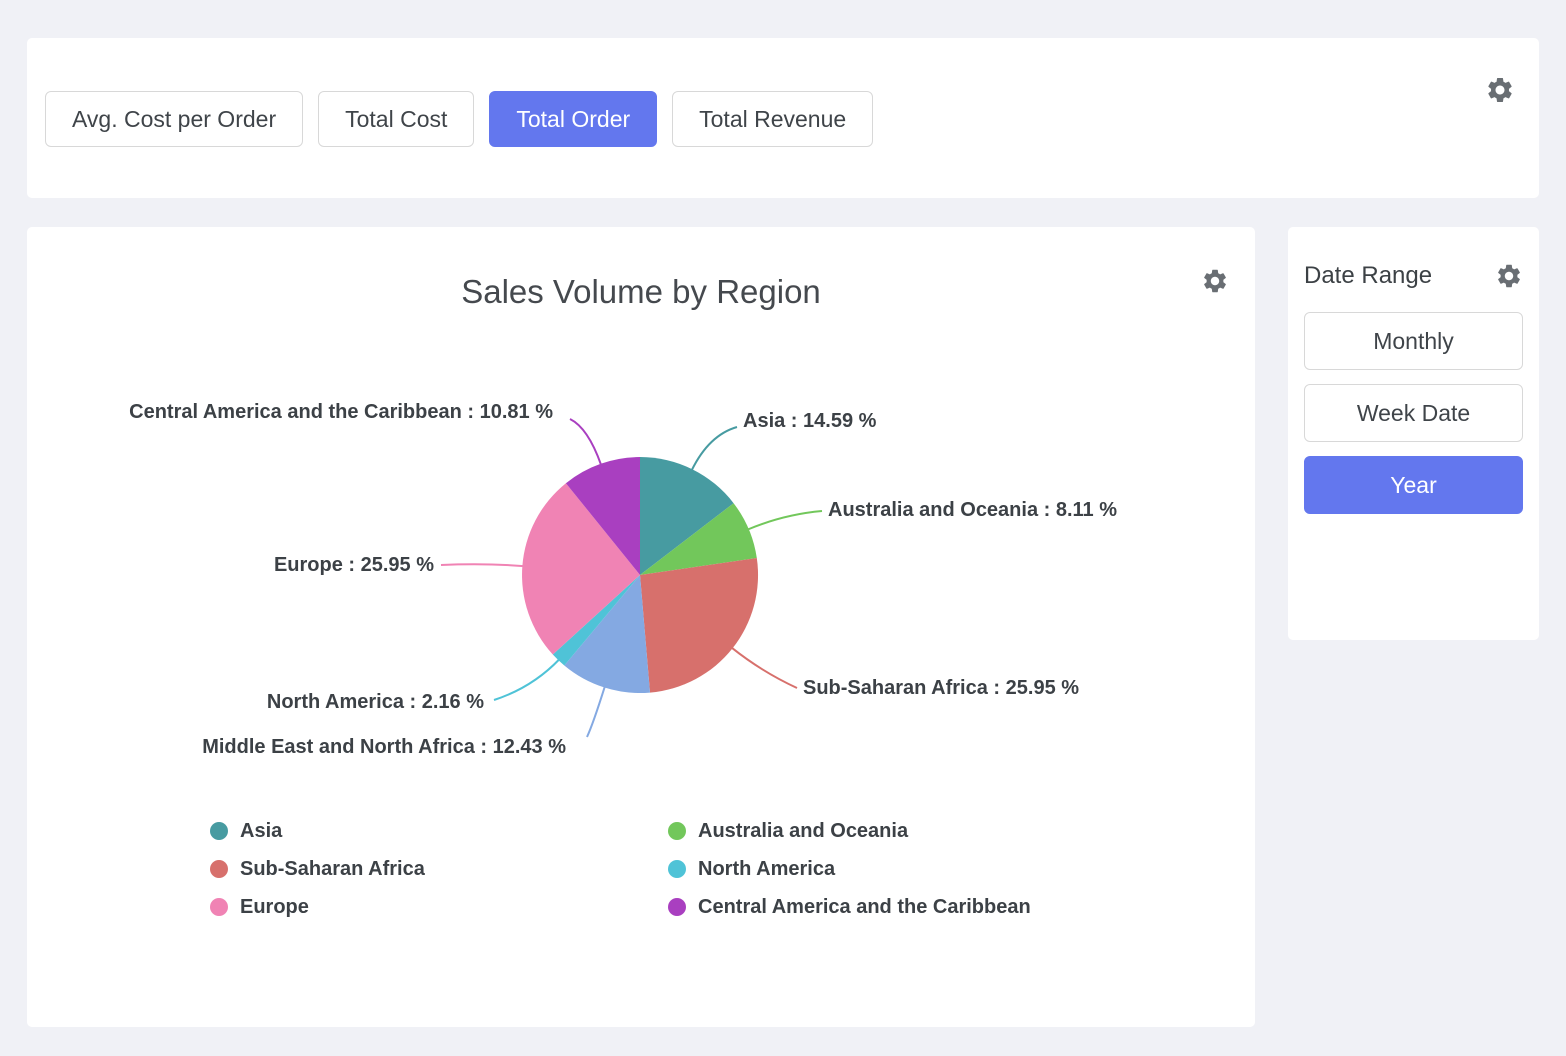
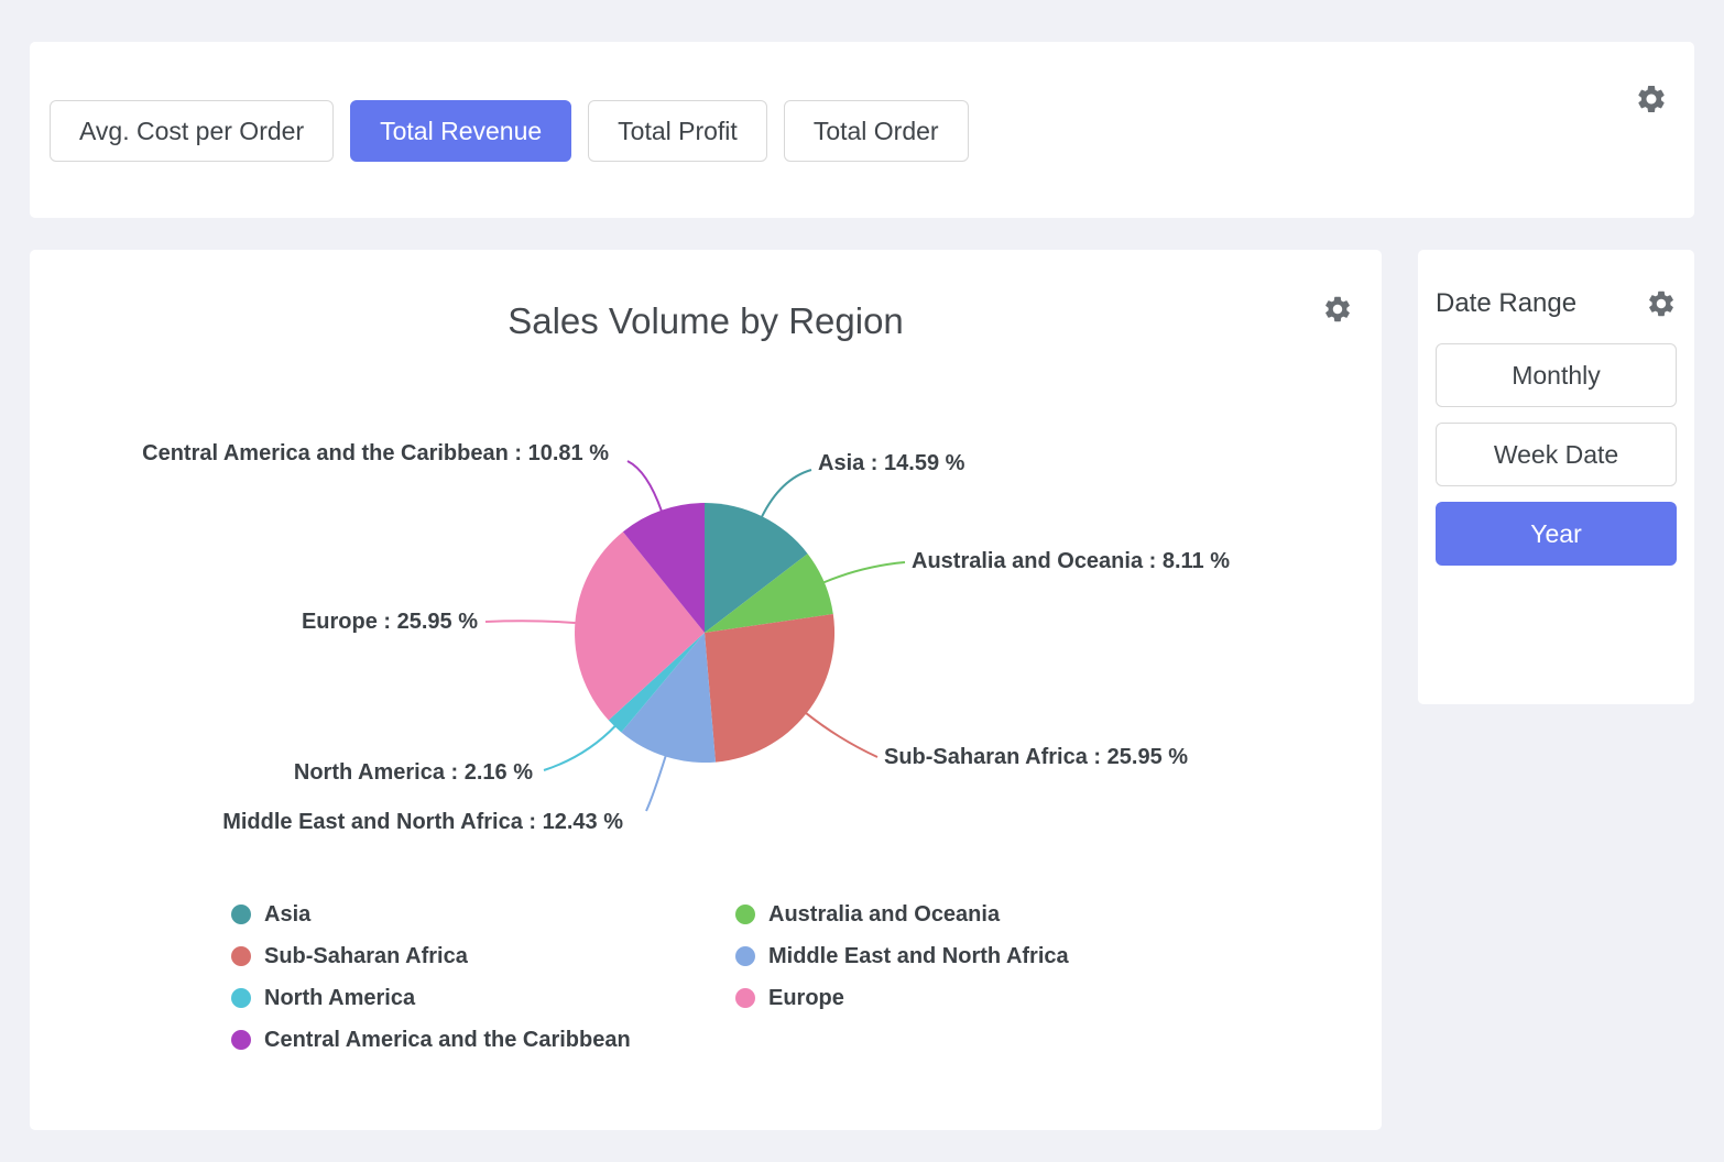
  Avg. Cost per Order
- Total Cost
- Total Order
+ Total Revenue
+ Total Profit
- Total Revenue
+ Total Order
  Sales Volume by Region
  Asia : 14.59 %
  Australia and Oceania : 8.11 %
  Sub-Saharan Africa : 25.95 %
  Middle East and North Africa : 12.43 %
  North America : 2.16 %
  Europe : 25.95 %
  Central America and the Caribbean : 10.81 %
  Asia
  Australia and Oceania
  Sub-Saharan Africa
+ Middle East and North Africa
  North America
  Europe
  Central America and the Caribbean
  Date Range
  Monthly
  Week Date
  Year
